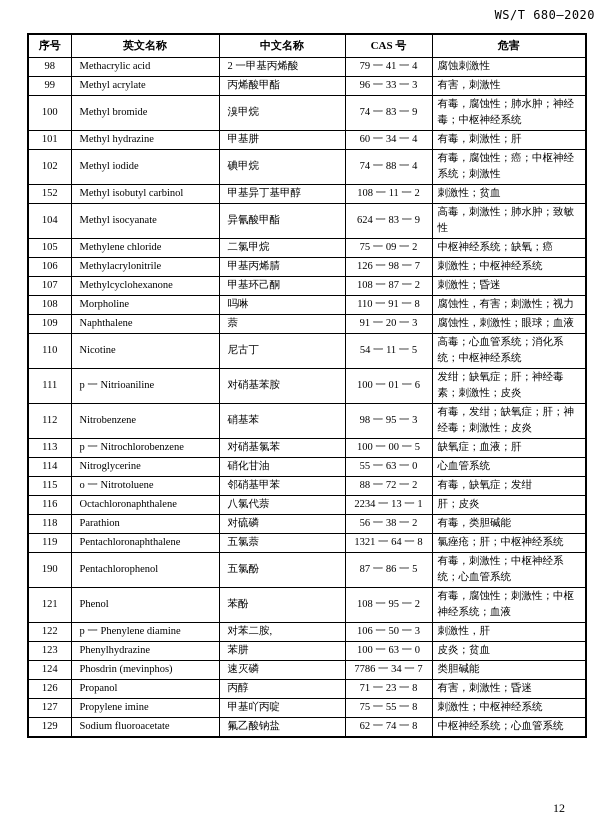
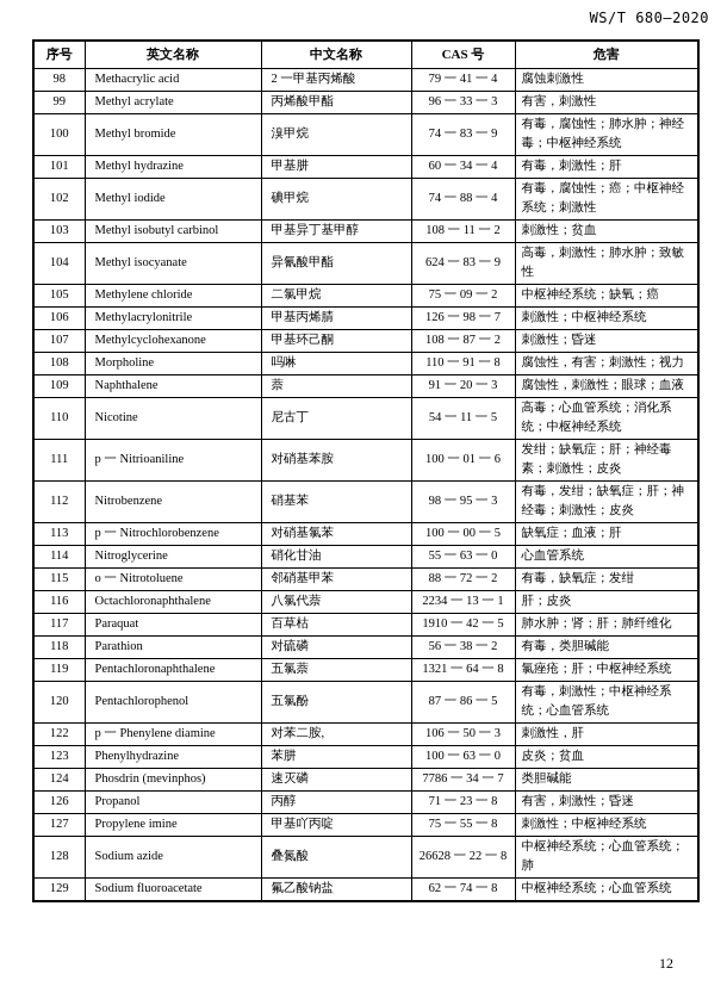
  WS/T 680—2020
  序号	英文名称	中文名称	CAS 号	危害
  98	Methacrylic acid	2 一甲基丙烯酸	79 一 41 一 4	腐蚀刺激性
  99	Methyl acrylate	丙烯酸甲酯	96 一 33 一 3	有害，刺激性
  100	Methyl bromide	溴甲烷	74 一 83 一 9	有毒，腐蚀性；肺水肿；神经毒；中枢神经系统
  101	Methyl hydrazine	甲基肼	60 一 34 一 4	有毒，刺激性；肝
  102	Methyl iodide	碘甲烷	74 一 88 一 4	有毒，腐蚀性；癌；中枢神经系统；刺激性
- 152	Methyl isobutyl carbinol	甲基异丁基甲醇	108 一 11 一 2	刺激性；贫血
+ 103	Methyl isobutyl carbinol	甲基异丁基甲醇	108 一 11 一 2	刺激性；贫血
  104	Methyl isocyanate	异氰酸甲酯	624 一 83 一 9	高毒，刺激性；肺水肿；致敏性
  105	Methylene chloride	二氯甲烷	75 一 09 一 2	中枢神经系统；缺氧；癌
  106	Methylacrylonitrile	甲基丙烯腈	126 一 98 一 7	刺激性；中枢神经系统
  107	Methylcyclohexanone	甲基环己酮	108 一 87 一 2	刺激性；昏迷
  108	Morpholine	吗啉	110 一 91 一 8	腐蚀性，有害；刺激性；视力
  109	Naphthalene	萘	91 一 20 一 3	腐蚀性，刺激性；眼球；血液
  110	Nicotine	尼古丁	54 一 11 一 5	高毒；心血管系统；消化系统；中枢神经系统
  111	p 一 Nitrioaniline	对硝基苯胺	100 一 01 一 6	发绀；缺氧症；肝；神经毒素；刺激性；皮炎
  112	Nitrobenzene	硝基苯	98 一 95 一 3	有毒，发绀；缺氧症；肝；神经毒；刺激性；皮炎
  113	p 一 Nitrochlorobenzene	对硝基氯苯	100 一 00 一 5	缺氧症；血液；肝
  114	Nitroglycerine	硝化甘油	55 一 63 一 0	心血管系统
  115	o 一 Nitrotoluene	邻硝基甲苯	88 一 72 一 2	有毒，缺氧症；发绀
  116	Octachloronaphthalene	八氯代萘	2234 一 13 一 1	肝；皮炎
+ 117	Paraquat	百草枯	1910 一 42 一 5	肺水肿；肾；肝；肺纤维化
  118	Parathion	对硫磷	56 一 38 一 2	有毒，类胆碱能
  119	Pentachloronaphthalene	五氯萘	1321 一 64 一 8	氯痤疮；肝；中枢神经系统
- 190	Pentachlorophenol	五氯酚	87 一 86 一 5	有毒，刺激性；中枢神经系统；心血管系统
+ 120	Pentachlorophenol	五氯酚	87 一 86 一 5	有毒，刺激性；中枢神经系统；心血管系统
- 121	Phenol	苯酚	108 一 95 一 2	有毒，腐蚀性；刺激性；中枢神经系统；血液
  122	p 一 Phenylene diamine	对苯二胺,	106 一 50 一 3	刺激性，肝
  123	Phenylhydrazine	苯肼	100 一 63 一 0	皮炎；贫血
  124	Phosdrin (mevinphos)	速灭磷	7786 一 34 一 7	类胆碱能
  126	Propanol	丙醇	71 一 23 一 8	有害，刺激性；昏迷
  127	Propylene imine	甲基吖丙啶	75 一 55 一 8	刺激性；中枢神经系统
+ 128	Sodium azide	叠氮酸	26628 一 22 一 8	中枢神经系统；心血管系统；肺
  129	Sodium fluoroacetate	氟乙酸钠盐	62 一 74 一 8	中枢神经系统；心血管系统
  12
